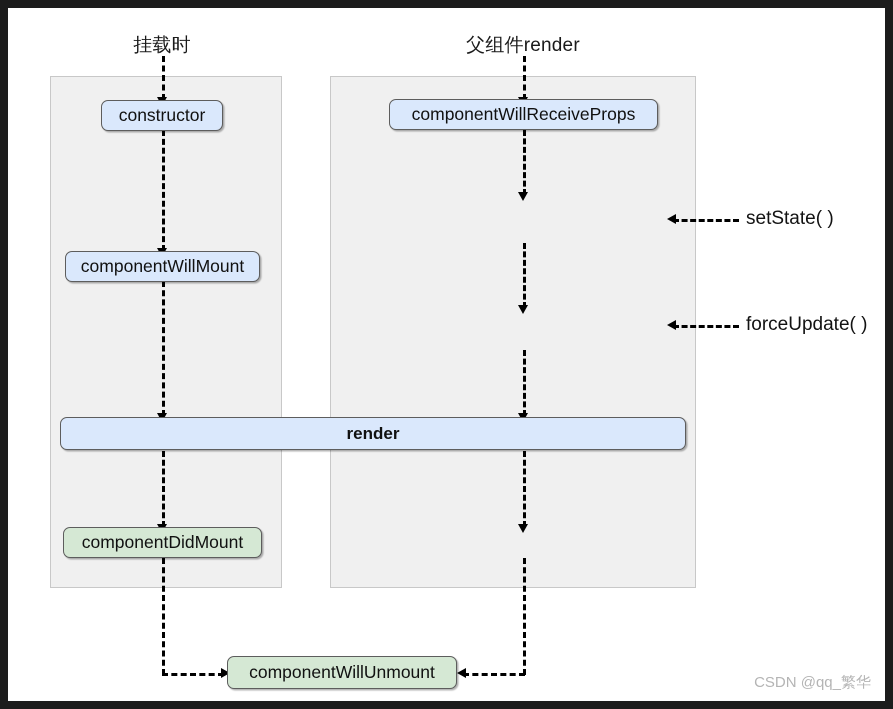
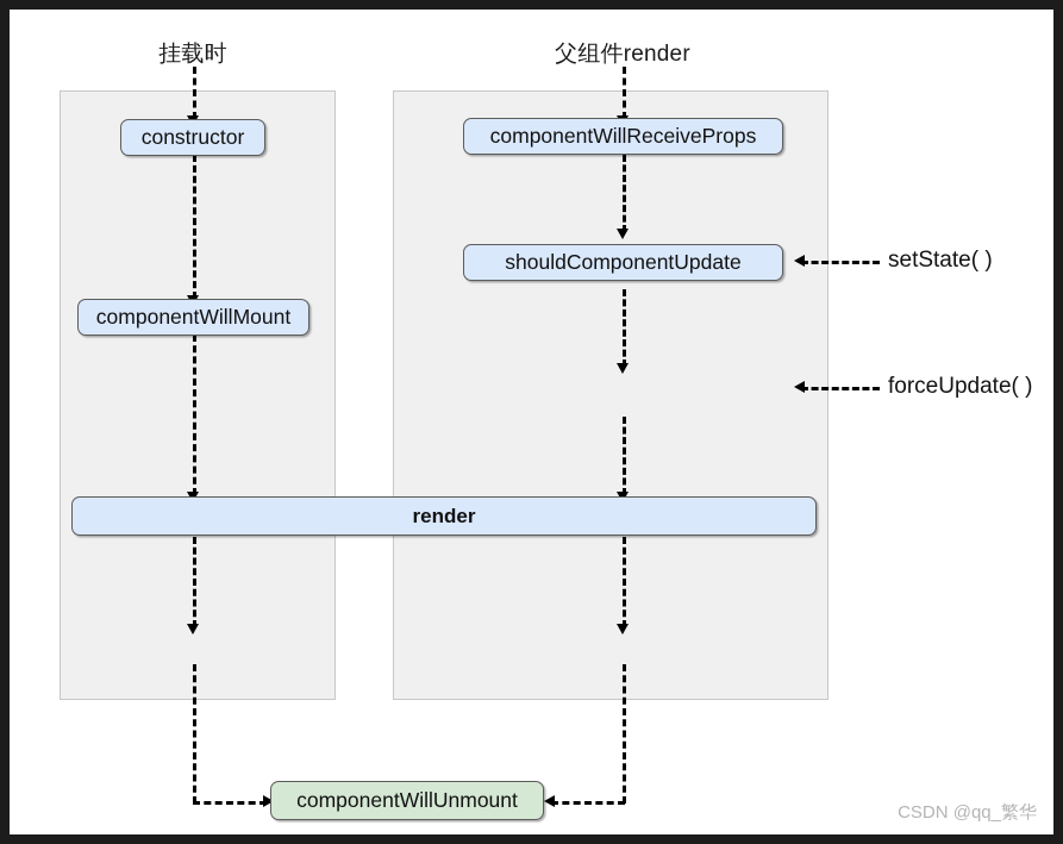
  挂载时
  父组件render
  constructor
  componentWillMount
- componentDidMount
  componentWillReceiveProps
+ shouldComponentUpdate
  render
  componentWillUnmount
  setState( )
  forceUpdate( )
  CSDN @qq_繁华
